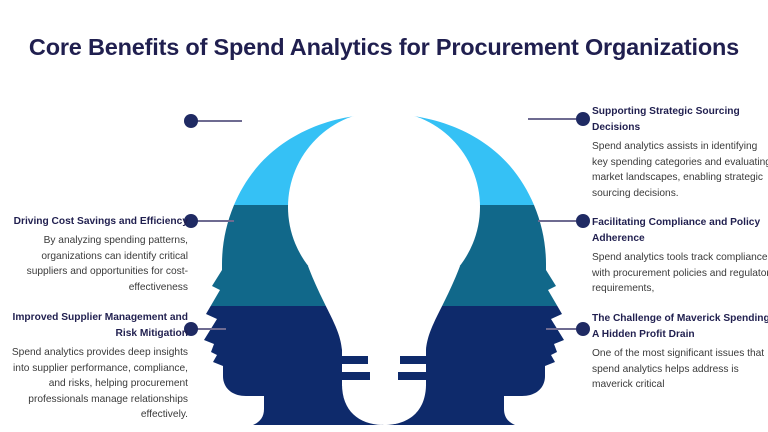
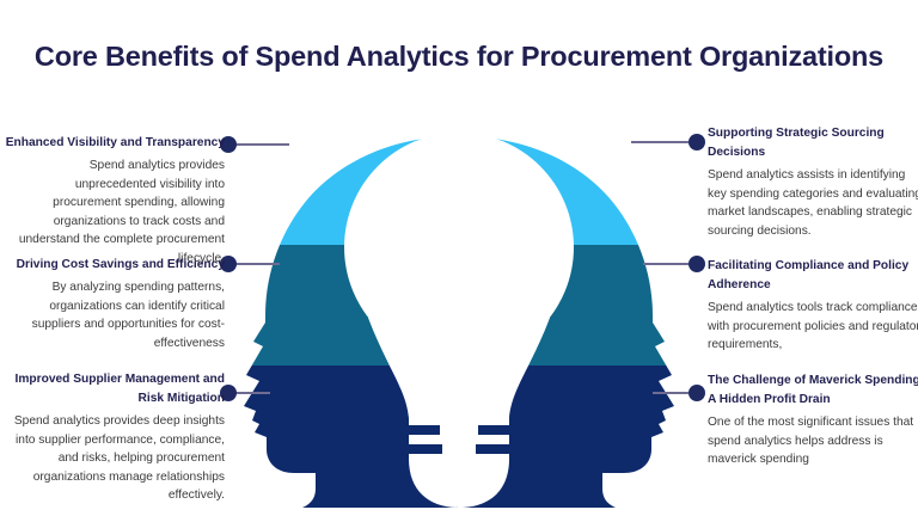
  Core Benefits of Spend Analytics for Procurement Organizations
+ Enhanced Visibility and Transparency
+ Spend analytics provides unprecedented visibility into procurement spending, allowing organizations to track costs and understand the complete procurement lifecycle.
  Driving Cost Savings and Efficiency
  By analyzing spending patterns, organizations can identify critical suppliers and opportunities for cost-effectiveness
  Improved Supplier Management and Risk Mitigation
- Spend analytics provides deep insights into supplier performance, compliance, and risks, helping procurement professionals manage relationships effectively.
+ Spend analytics provides deep insights into supplier performance, compliance, and risks, helping procurement organizations manage relationships effectively.
  Supporting Strategic Sourcing Decisions
  Spend analytics assists in identifying key spending categories and evaluatin market landscapes, enabling strategic sourcing decisions.
  Facilitating Compliance and Policy Adherence
  Spend analytics tools track compliance with procurement policies and regulato requirements,
  The Challenge of Maverick Spending A Hidden Profit Drain
- One of the most significant issues that spend analytics helps address is maverick critical
+ One of the most significant issues that spend analytics helps address is maverick spending
